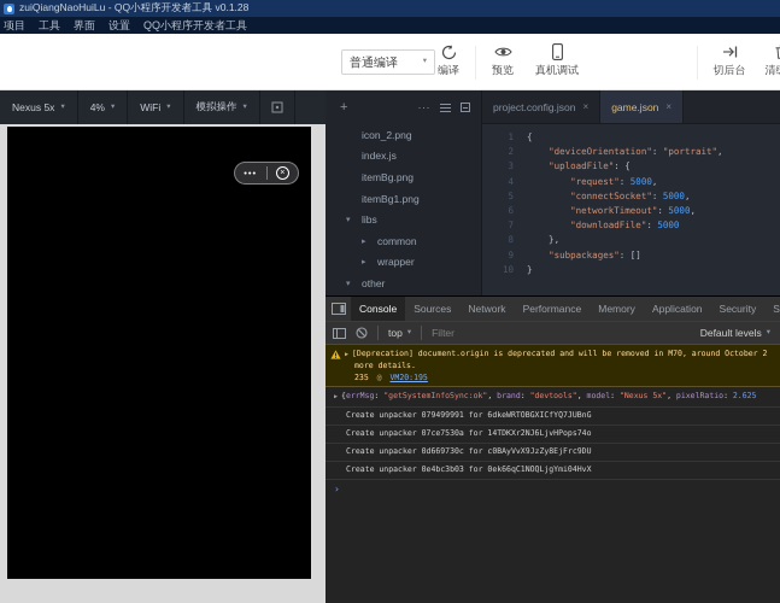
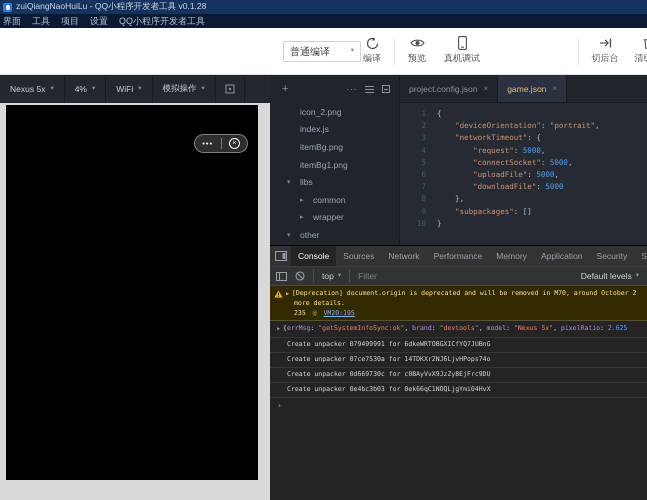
  zuiQiangNaoHuiLu - QQ小程序开发者工具 v0.1.28
- 项目
+ 界面
  工具
- 界面
+ 项目
  设置
  QQ小程序开发者工具
  普通编译
  编译
  预览
  真机调试
  切后台
  Nexus 5x
  4%
  WiFi
  模拟操作
  •••
  +
  ···
  icon_2.png
  index.js
  itemBg.png
  itemBg1.png
  libs
  common
  wrapper
  other
  project.config.json
  ×
  game.json
  ×
  1
  {
  2
  "deviceOrientation": "portrait",
  3
- "uploadFile": {
+ "networkTimeout": {
  4
  "request": 5000,
  5
  "connectSocket": 5000,
  6
- "networkTimeout": 5000,
+ "uploadFile": 5000,
  7
  "downloadFile": 5000
  8
  },
  9
  "subpackages": []
  10
  }
  Console
  Sources
  Network
  Performance
  Memory
  Application
  Security
  top
  Filter
  Default levels
  [Deprecation] document.origin is deprecated and will be removed in M70, around October 2
  more details.
  235 @ VM20:195
  {errMsg: "getSystemInfoSync:ok", brand: "devtools", model: "Nexus 5x", pixelRatio: 2.625
  Create unpacker 079499991 for 6dkeWRTOBGXICfYQ7JUBnG
  Create unpacker 07ce7530a for 14TDKXr2NJ6LjvHPops74o
  Create unpacker 0d669730c for c0BAyVvX9JzZy8EjFrc9DU
  Create unpacker 0e4bc3b03 for 0ek66qC1NOQLjgYmi04HvX
  ›
